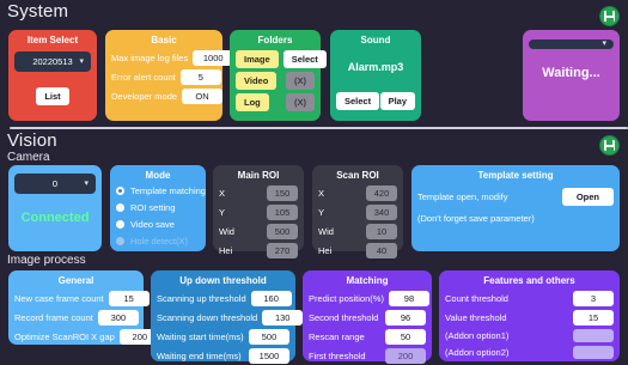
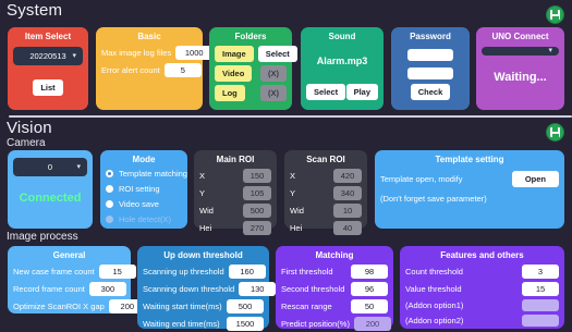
  System
  Item Select
  20220513
  List
  Basic
  Max image log files
  1000
  Error alert count
  5
- Developer mode
- ON
  Folders
  Image
  Select
  Video
  (X)
  Log
  (X)
  Sound
  Alarm.mp3
  Select
  Play
+ Password
+ Check
+ UNO Connect
  Waiting...
  Vision
  Camera
  0
  Connected
  Mode
  Template matching
  ROI setting
  Video save
  Hole detect(X)
  Main ROI
  X
  150
  Y
  105
  Wid
  500
  Hei
  270
  Scan ROI
  X
  420
  Y
  340
  Wid
  10
  Hei
  40
  Template setting
  Template open, modify
  Open
  (Don't forget save parameter)
  Image process
  General
  New case frame count
  15
  Record frame count
  300
  Optimize ScanROI X gap
  200
  Up down threshold
  Scanning up threshold
  160
  Scanning down threshold
  130
  Waiting start time(ms)
  500
  Waiting end time(ms)
  1500
  Matching
- Predict position(%)
+ First threshold
  98
  Second threshold
  96
  Rescan range
  50
- First threshold
+ Predict position(%)
  200
  Features and others
  Count threshold
  3
  Value threshold
  15
  (Addon option1)
  (Addon option2)
